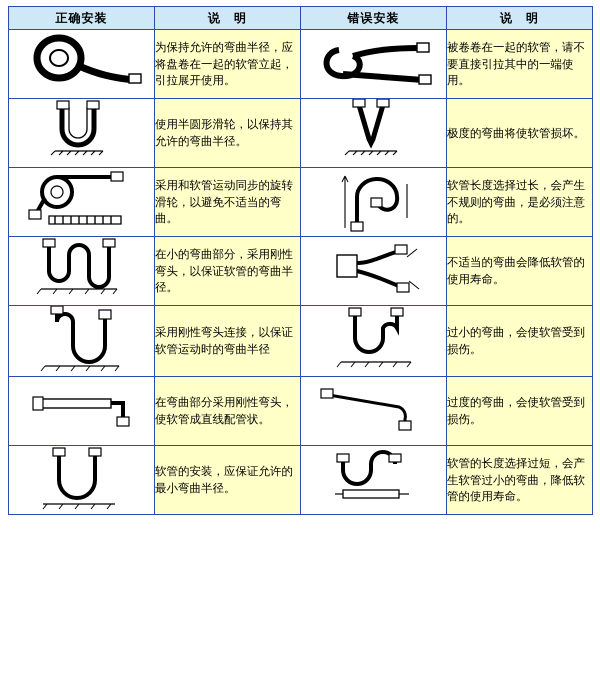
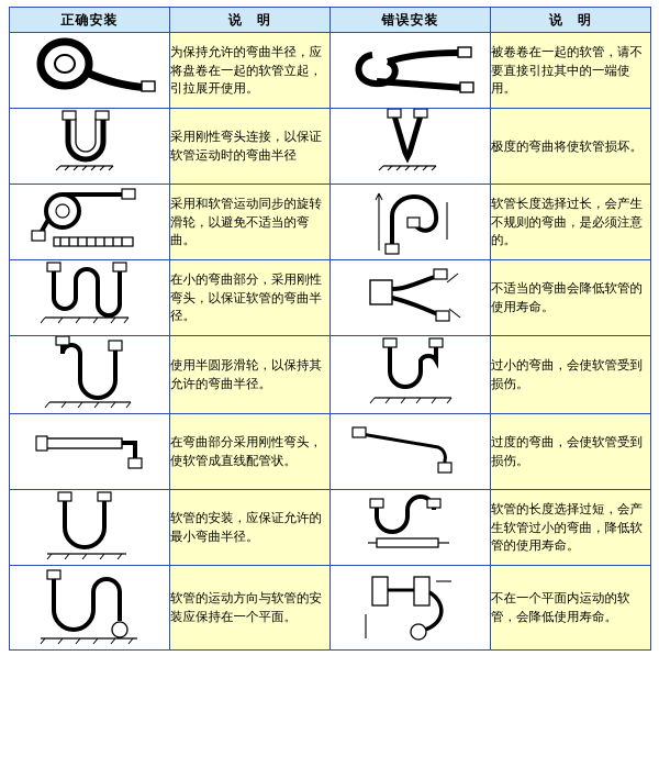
  正确安装	说 明	错误安装	说 明
  	为保持允许的弯曲半径，应将盘卷在一起的软管立起，引拉展开使用。		被卷卷在一起的软管，请不要直接引拉其中的一端使用。
- 	使用半圆形滑轮，以保持其允许的弯曲半径。		极度的弯曲将使软管损坏。
+ 	采用刚性弯头连接，以保证软管运动时的弯曲半径		极度的弯曲将使软管损坏。
  	采用和软管运动同步的旋转滑轮，以避免不适当的弯曲。		软管长度选择过长，会产生不规则的弯曲，是必须注意的。
  	在小的弯曲部分，采用刚性弯头，以保证软管的弯曲半径。		不适当的弯曲会降低软管的使用寿命。
- 	采用刚性弯头连接，以保证软管运动时的弯曲半径		过小的弯曲，会使软管受到损伤。
+ 	使用半圆形滑轮，以保持其允许的弯曲半径。		过小的弯曲，会使软管受到损伤。
  	在弯曲部分采用刚性弯头，使软管成直线配管状。		过度的弯曲，会使软管受到损伤。
  	软管的安装，应保证允许的最小弯曲半径。		软管的长度选择过短，会产生软管过小的弯曲，降低软管的使用寿命。
+ 	软管的运动方向与软管的安装应保持在一个平面。		不在一个平面内运动的软管，会降低使用寿命。
